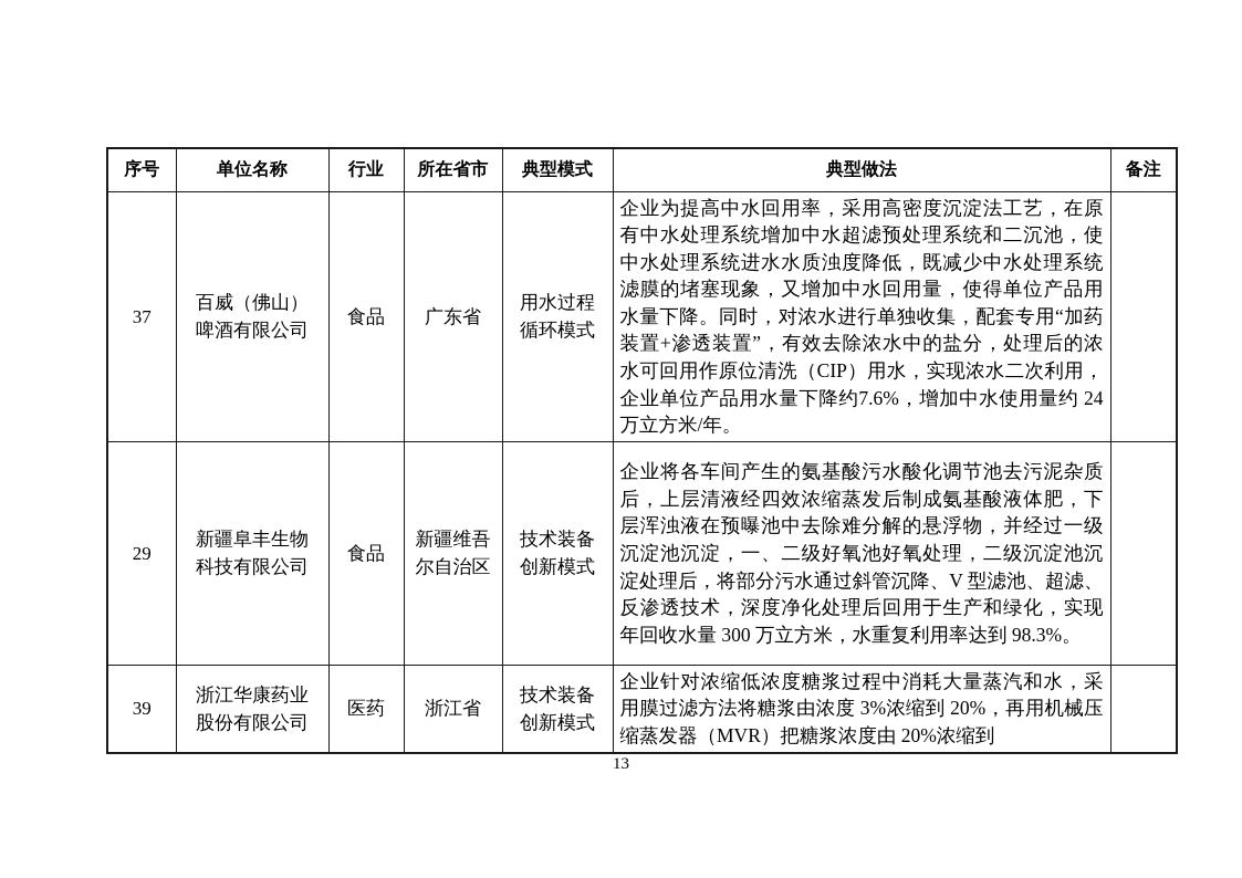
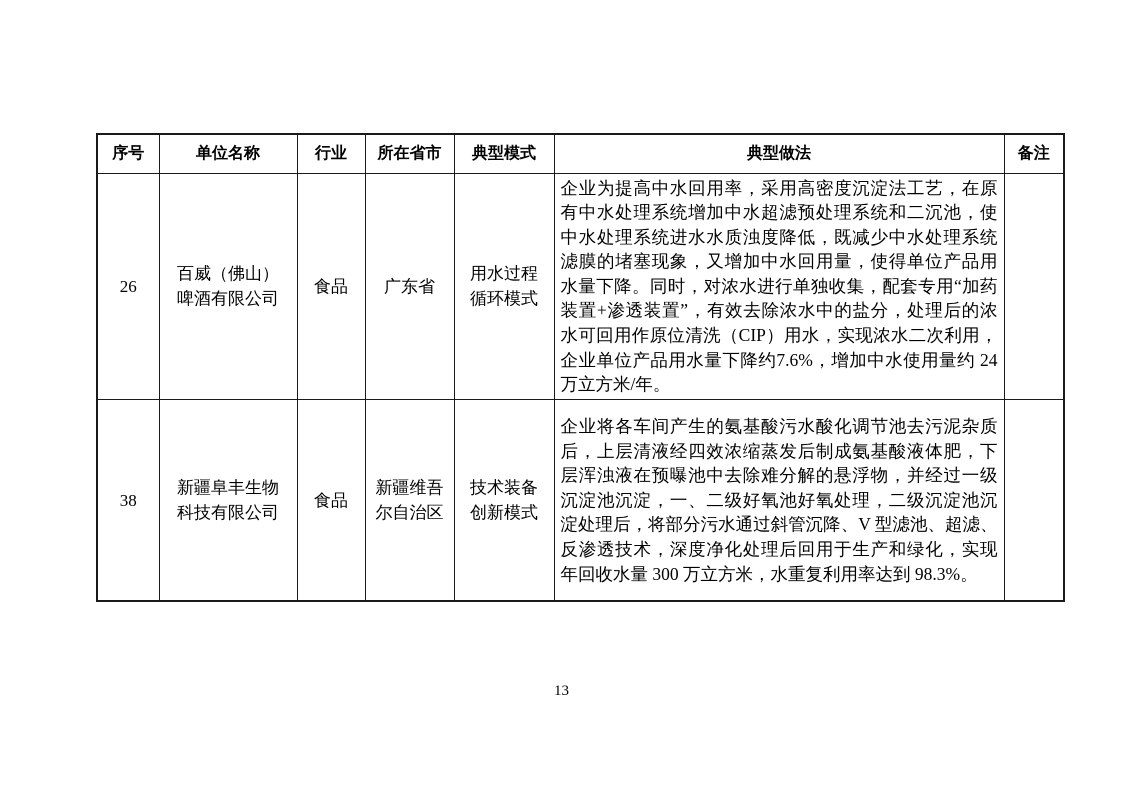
  序号	单位名称	行业	所在省市	典型模式	典型做法	备注
- 37	百威（佛山） 啤酒有限公司	食品	广东省	用水过程 循环模式	企业为提高中水回用率，采用高密度沉淀法工艺，在原有中水处理系统增加中水超滤预处理系统和二沉池，使中水处理系统进水水质浊度降低，既减少中水处理系统滤膜的堵塞现象，又增加中水回用量，使得单位产品用水量下降。同时，对浓水进行单独收集，配套专用“加药装置+渗透装置”，有效去除浓水中的盐分，处理后的浓水可回用作原位清洗（CIP）用水，实现浓水二次利用，企业单位产品用水量下降约7.6%，增加中水使用量约 24 万立方米/年。
+ 26	百威（佛山） 啤酒有限公司	食品	广东省	用水过程 循环模式	企业为提高中水回用率，采用高密度沉淀法工艺，在原有中水处理系统增加中水超滤预处理系统和二沉池，使中水处理系统进水水质浊度降低，既减少中水处理系统滤膜的堵塞现象，又增加中水回用量，使得单位产品用水量下降。同时，对浓水进行单独收集，配套专用“加药装置+渗透装置”，有效去除浓水中的盐分，处理后的浓水可回用作原位清洗（CIP）用水，实现浓水二次利用，企业单位产品用水量下降约7.6%，增加中水使用量约 24 万立方米/年。
- 29	新疆阜丰生物 科技有限公司	食品	新疆维吾 尔自治区	技术装备 创新模式	企业将各车间产生的氨基酸污水酸化调节池去污泥杂质后，上层清液经四效浓缩蒸发后制成氨基酸液体肥，下层浑浊液在预曝池中去除难分解的悬浮物，并经过一级沉淀池沉淀，一、二级好氧池好氧处理，二级沉淀池沉淀处理后，将部分污水通过斜管沉降、V 型滤池、超滤、反渗透技术，深度净化处理后回用于生产和绿化，实现年回收水量 300 万立方米，水重复利用率达到 98.3%。
+ 38	新疆阜丰生物 科技有限公司	食品	新疆维吾 尔自治区	技术装备 创新模式	企业将各车间产生的氨基酸污水酸化调节池去污泥杂质后，上层清液经四效浓缩蒸发后制成氨基酸液体肥，下层浑浊液在预曝池中去除难分解的悬浮物，并经过一级沉淀池沉淀，一、二级好氧池好氧处理，二级沉淀池沉淀处理后，将部分污水通过斜管沉降、V 型滤池、超滤、反渗透技术，深度净化处理后回用于生产和绿化，实现年回收水量 300 万立方米，水重复利用率达到 98.3%。
- 39	浙江华康药业 股份有限公司	医药	浙江省	技术装备 创新模式	企业针对浓缩低浓度糖浆过程中消耗大量蒸汽和水，采用膜过滤方法将糖浆由浓度 3%浓缩到 20%，再用机械压缩蒸发器（MVR）把糖浆浓度由 20%浓缩到
  13
